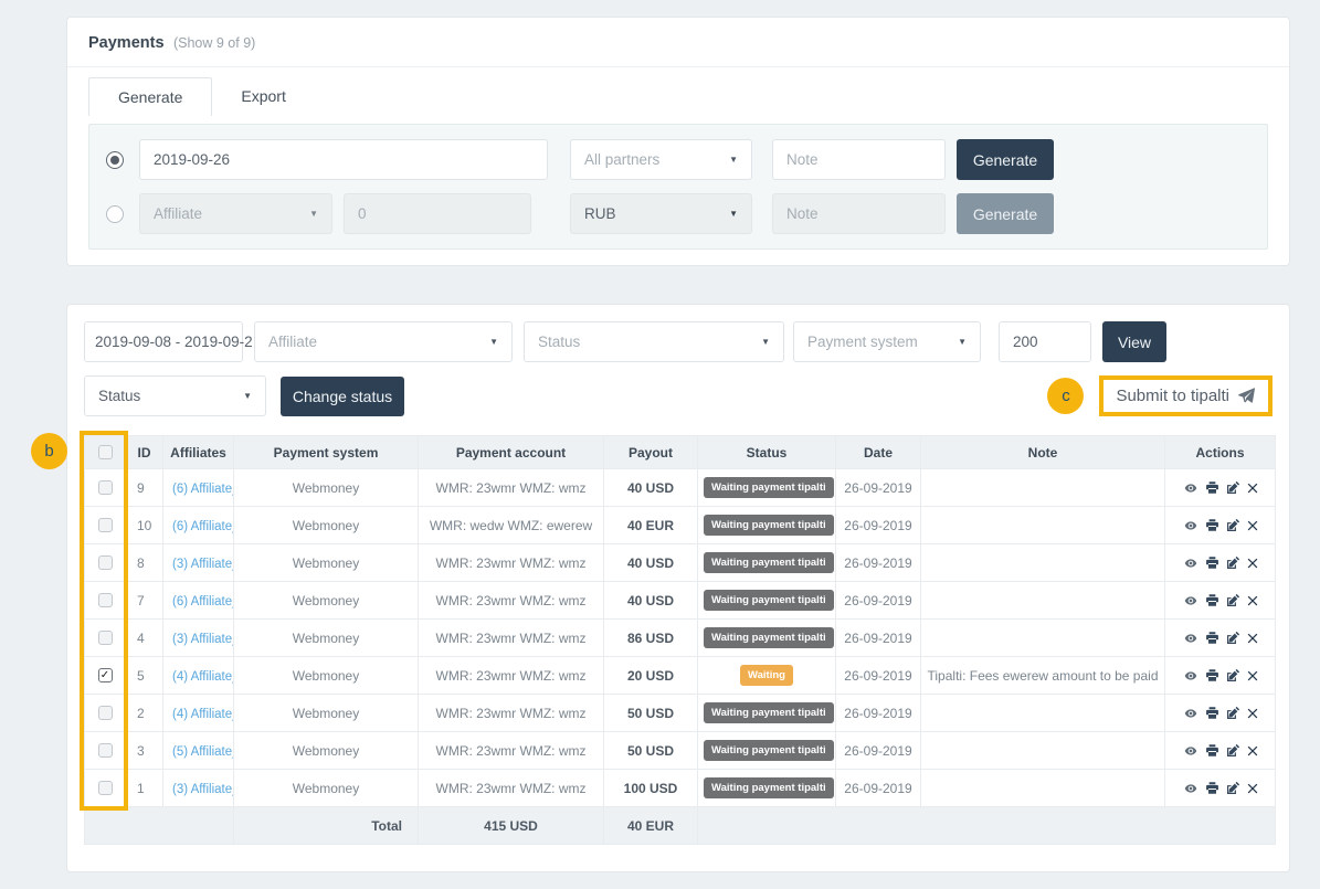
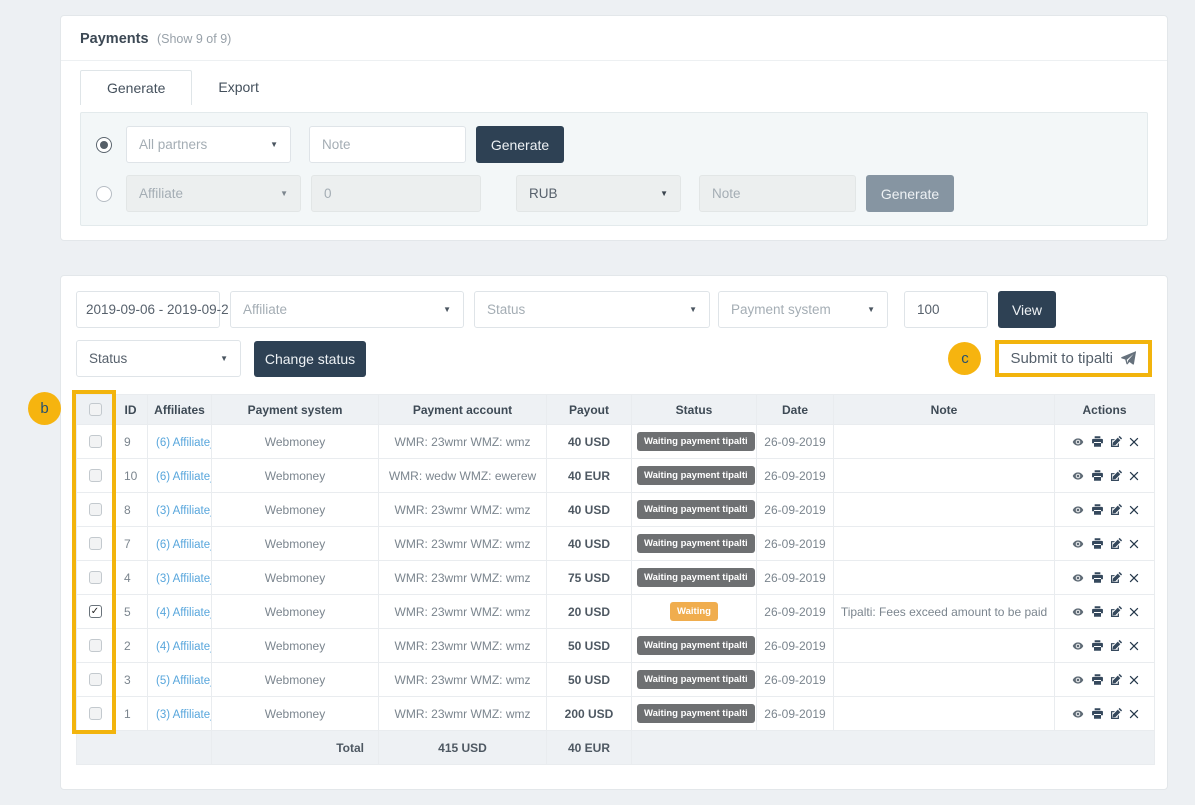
  Payments (Show 9 of 9)
  Generate
  Export
- 2019-09-26
  All partners
  ▼
  Note
  Generate
  Affiliate
  ▼
  0
  RUB
  ▼
  Note
  Generate
- 2019-09-08 - 2019-09-2
+ 2019-09-06 - 2019-09-2
  Affiliate
  ▼
  Status
  ▼
  Payment system
  ▼
- 200
+ 100
  View
  Status
  ▼
  Change status
  c
  Submit to tipalti
  b
  	ID	Affiliates	Payment system	Payment account	Payout	Status	Date	Note	Actions
  	9	(6) Affiliate	Webmoney	WMR: 23wmr WMZ: wmz	40 USD	Waiting payment tipalti	26-09-2019
  	10	(6) Affiliate	Webmoney	WMR: wedw WMZ: ewerew	40 EUR	Waiting payment tipalti	26-09-2019
  	8	(3) Affiliate	Webmoney	WMR: 23wmr WMZ: wmz	40 USD	Waiting payment tipalti	26-09-2019
  	7	(6) Affiliate	Webmoney	WMR: 23wmr WMZ: wmz	40 USD	Waiting payment tipalti	26-09-2019
- 	4	(3) Affiliate	Webmoney	WMR: 23wmr WMZ: wmz	86 USD	Waiting payment tipalti	26-09-2019
+ 	4	(3) Affiliate	Webmoney	WMR: 23wmr WMZ: wmz	75 USD	Waiting payment tipalti	26-09-2019
- ✓	5	(4) Affiliate	Webmoney	WMR: 23wmr WMZ: wmz	20 USD	Waiting	26-09-2019	Tipalti: Fees ewerew amount to be paid
+ ✓	5	(4) Affiliate	Webmoney	WMR: 23wmr WMZ: wmz	20 USD	Waiting	26-09-2019	Tipalti: Fees exceed amount to be paid
  	2	(4) Affiliate	Webmoney	WMR: 23wmr WMZ: wmz	50 USD	Waiting payment tipalti	26-09-2019
  	3	(5) Affiliate	Webmoney	WMR: 23wmr WMZ: wmz	50 USD	Waiting payment tipalti	26-09-2019
- 	1	(3) Affiliate	Webmoney	WMR: 23wmr WMZ: wmz	100 USD	Waiting payment tipalti	26-09-2019
+ 	1	(3) Affiliate	Webmoney	WMR: 23wmr WMZ: wmz	200 USD	Waiting payment tipalti	26-09-2019
  	Total	415 USD	40 EUR
